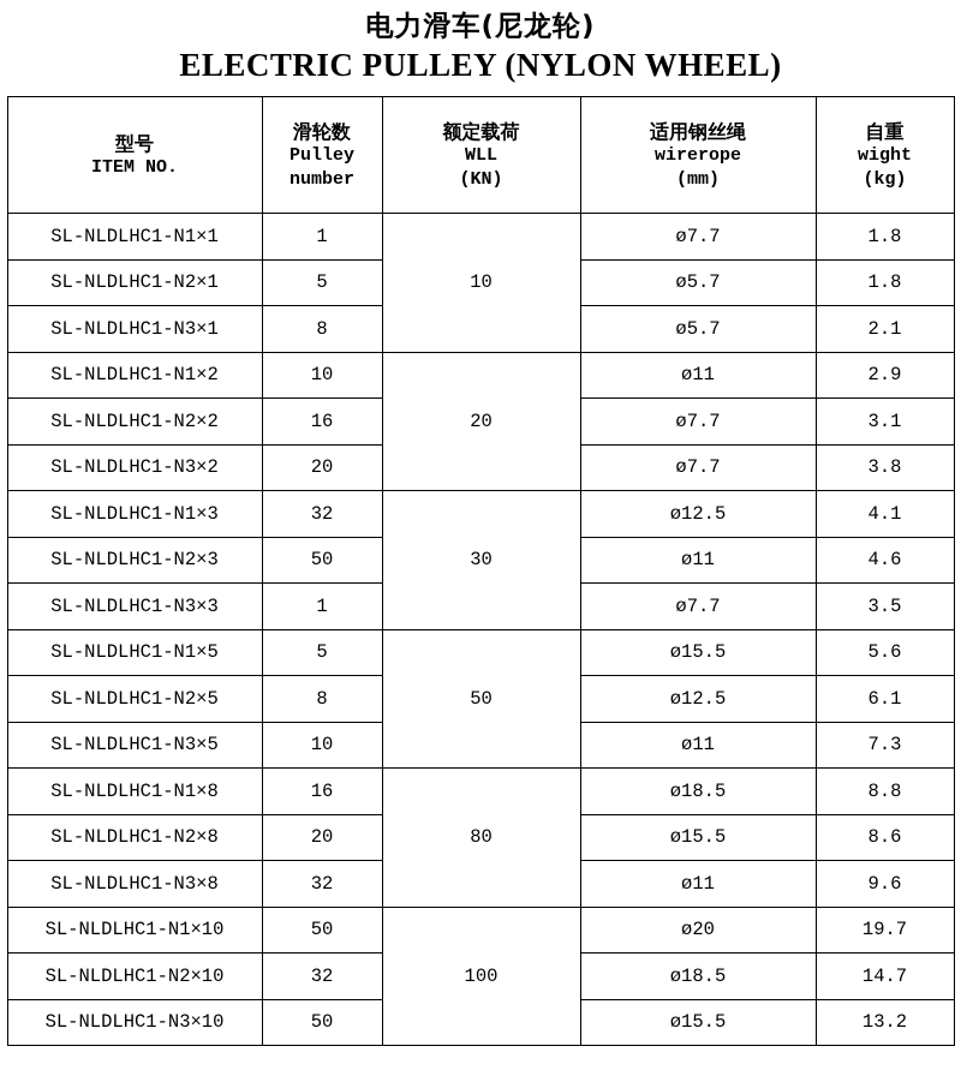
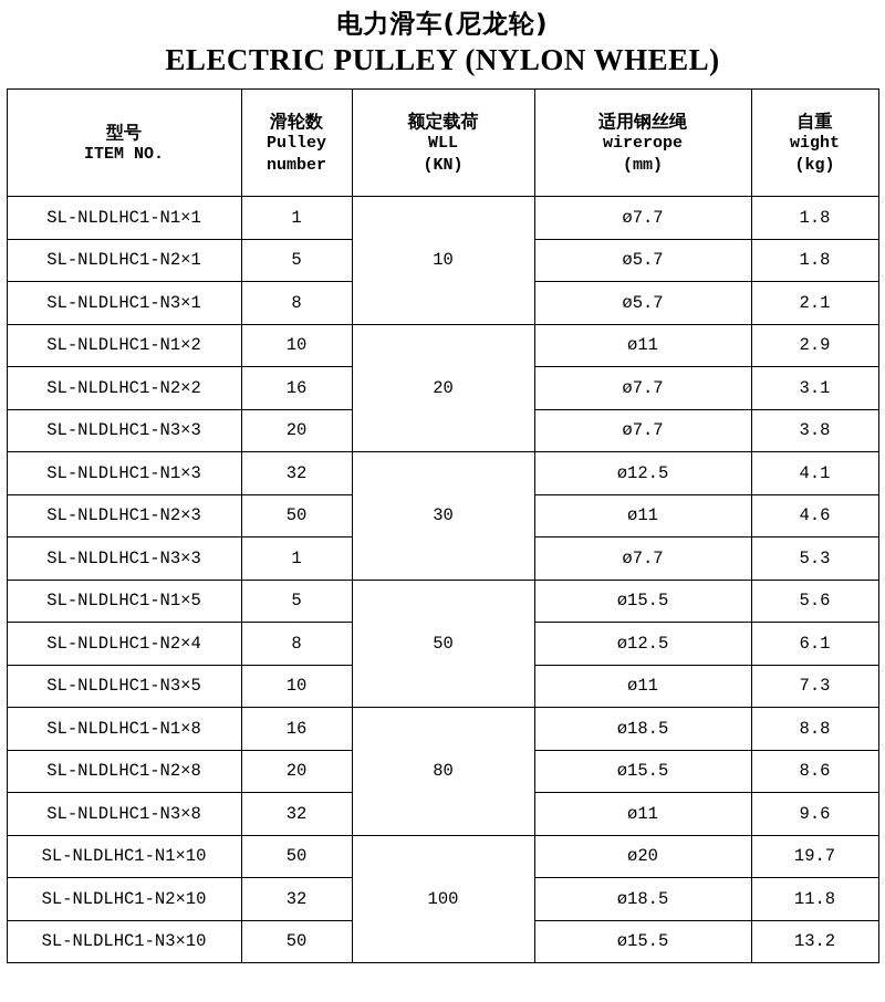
  电力滑车(尼龙轮)
  ELECTRIC PULLEY (NYLON WHEEL)
  型号 ITEM NO.	滑轮数 Pulley number	额定载荷 WLL (KN)	适用钢丝绳 wirerope (mm)	自重 wight (kg)
  SL-NLDLHC1-N1×1	1	10	ø7.7	1.8
  SL-NLDLHC1-N2×1	5	ø5.7	1.8
  SL-NLDLHC1-N3×1	8	ø5.7	2.1
  SL-NLDLHC1-N1×2	10	20	ø11	2.9
  SL-NLDLHC1-N2×2	16	ø7.7	3.1
- SL-NLDLHC1-N3×2	20	ø7.7	3.8
+ SL-NLDLHC1-N3×3	20	ø7.7	3.8
  SL-NLDLHC1-N1×3	32	30	ø12.5	4.1
  SL-NLDLHC1-N2×3	50	ø11	4.6
- SL-NLDLHC1-N3×3	1	ø7.7	3.5
+ SL-NLDLHC1-N3×3	1	ø7.7	5.3
  SL-NLDLHC1-N1×5	5	50	ø15.5	5.6
- SL-NLDLHC1-N2×5	8	ø12.5	6.1
+ SL-NLDLHC1-N2×4	8	ø12.5	6.1
  SL-NLDLHC1-N3×5	10	ø11	7.3
  SL-NLDLHC1-N1×8	16	80	ø18.5	8.8
  SL-NLDLHC1-N2×8	20	ø15.5	8.6
  SL-NLDLHC1-N3×8	32	ø11	9.6
  SL-NLDLHC1-N1×10	50	100	ø20	19.7
- SL-NLDLHC1-N2×10	32	ø18.5	14.7
+ SL-NLDLHC1-N2×10	32	ø18.5	11.8
  SL-NLDLHC1-N3×10	50	ø15.5	13.2
